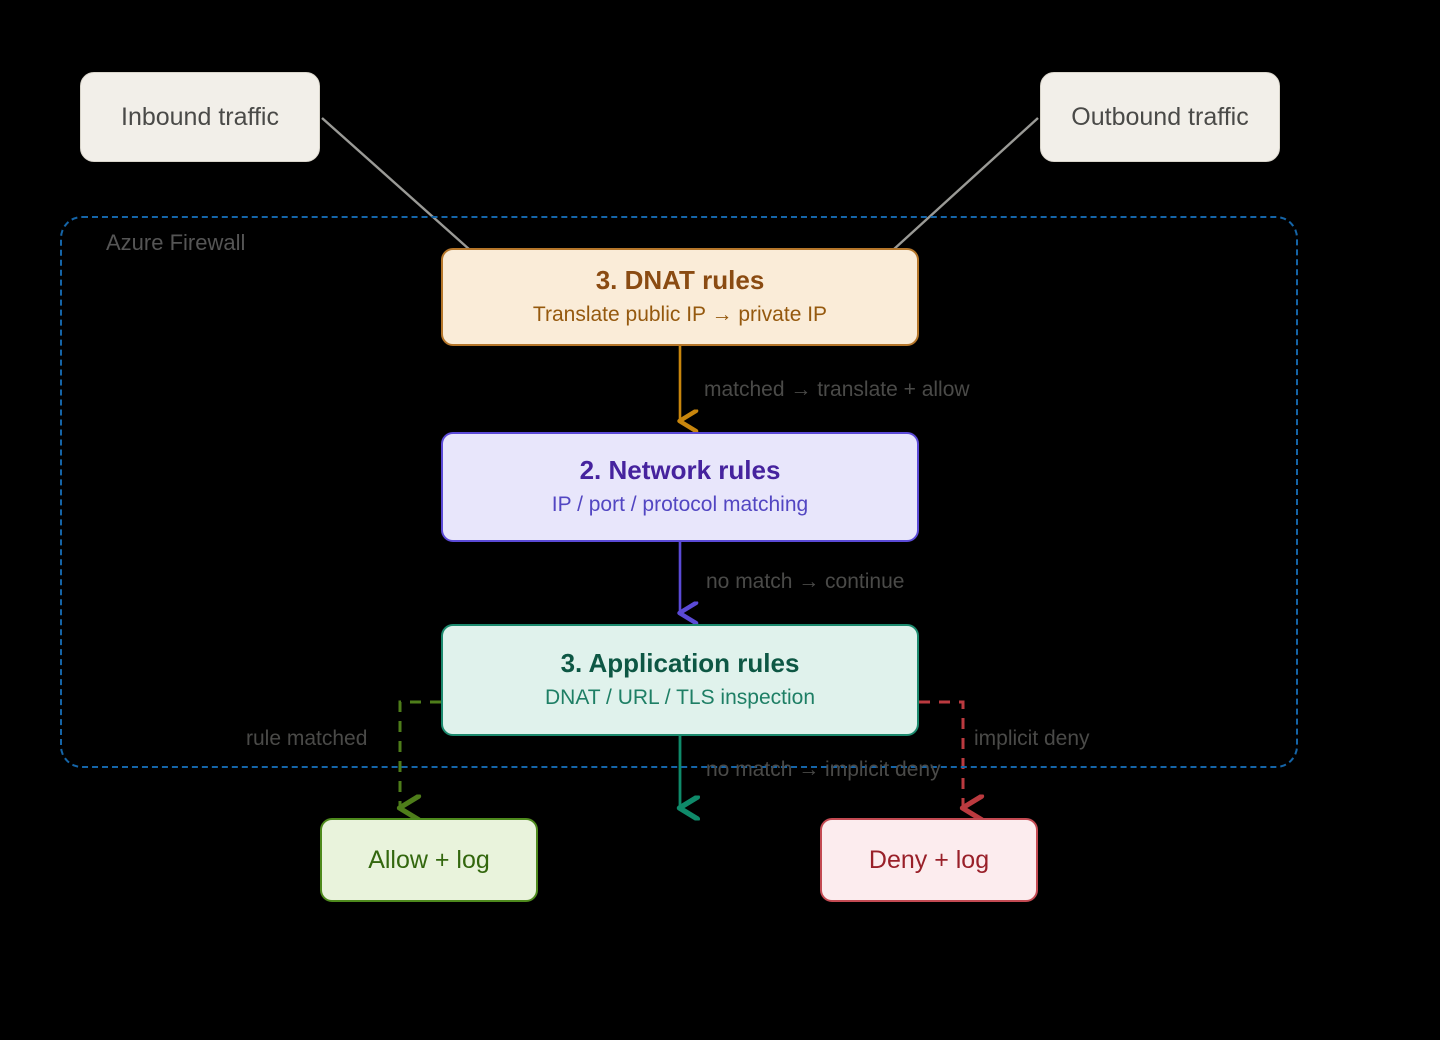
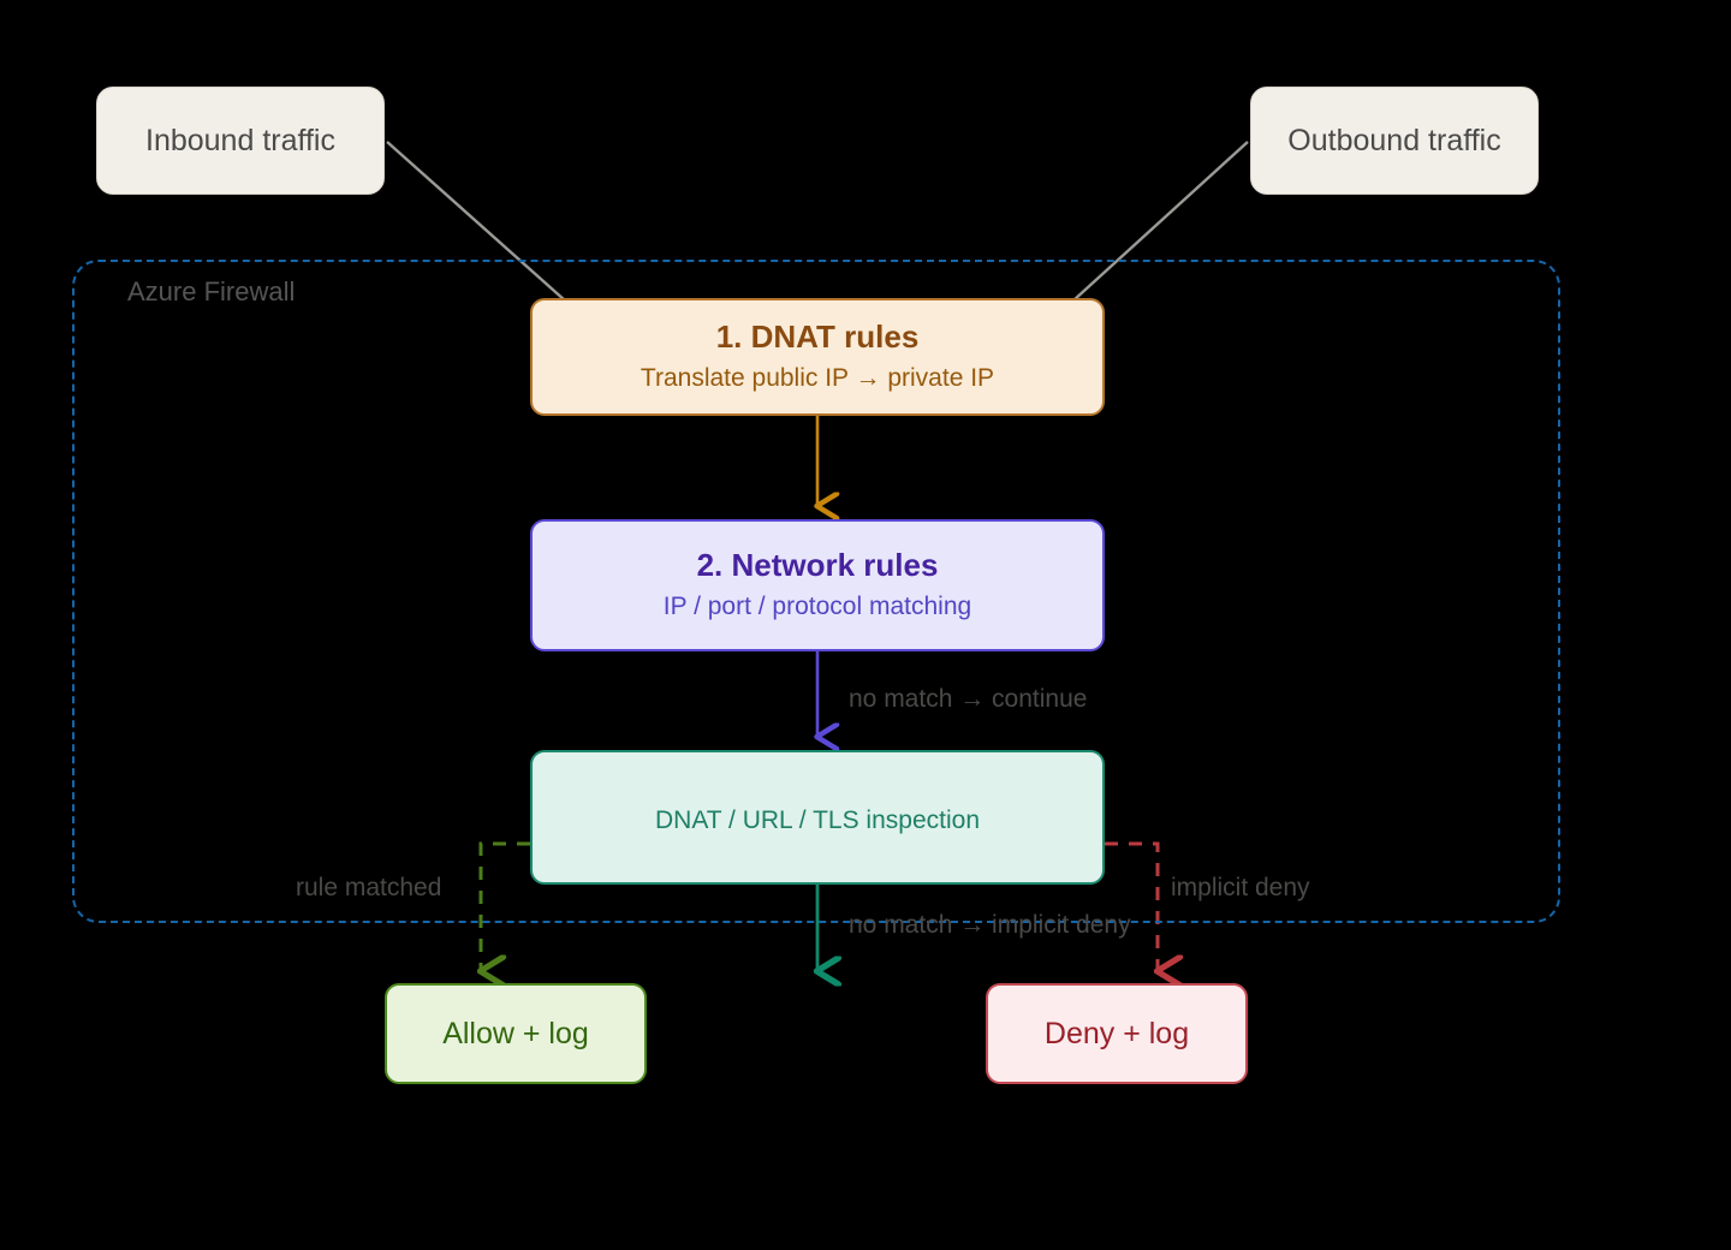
  Azure Firewall
  Inbound traffic
  Outbound traffic
- 3. DNAT rules
+ 1. DNAT rules
  Translate public IP → private IP
  2. Network rules
  IP / port / protocol matching
- 3. Application rules
  DNAT / URL / TLS inspection
  Allow + log
  Deny + log
- matched → translate + allow
  no match → continue
  rule matched
  implicit deny
  no match → implicit deny
